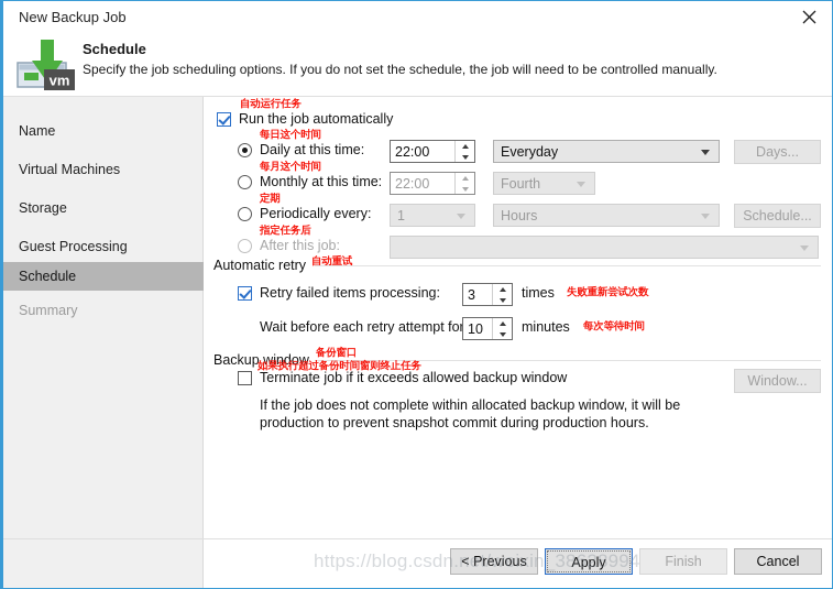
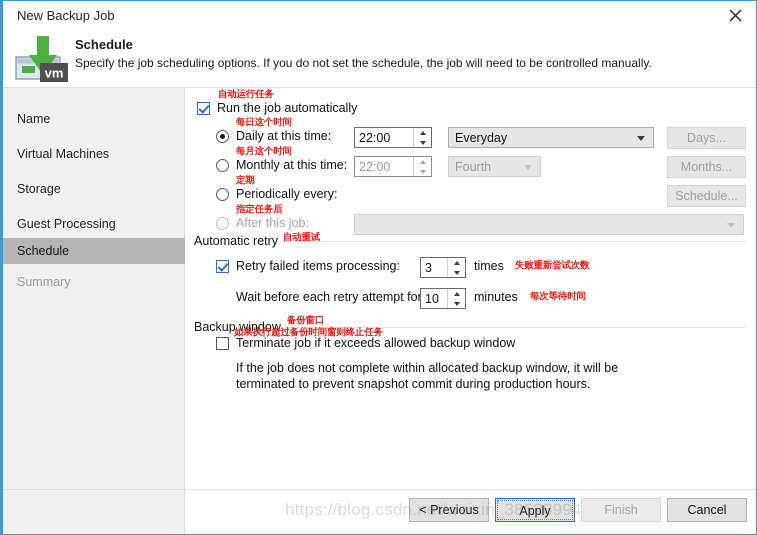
  New Backup Job
  vm
  Schedule
  Specify the job scheduling options. If you do not set the schedule, the job will need to be controlled manually.
  Name
  Virtual Machines
  Storage
  Guest Processing
  Schedule
  Summary
  自动运行任务
  Run the job automatically
  每日这个时间
  Daily at this time:
  22:00
  Everyday
  Days...
  每月这个时间
  Monthly at this time:
  22:00
  Fourth
+ Months...
  定期
  Periodically every:
- 1
- Hours
  Schedule...
  指定任务后
  After this job:
  Automatic retry
  自动重试
  Retry failed items processing:
  3
  times
  失败重新尝试次数
  Wait before each retry attempt fo
  10
  minutes
  每次等待时间
  Backup window
  备份窗口
  如果执行超过备份时间窗则终止任务
  Terminate job if it exceeds allowed backup window
- Window...
  If the job does not complete within allocated backup window, it will be
- production to prevent snapshot commit during production hours.
+ terminated to prevent snapshot commit during production hours.
  < Previous
  Apply
  Finish
  Cancel
  https://blog.csdn.net/weixin_38628994
